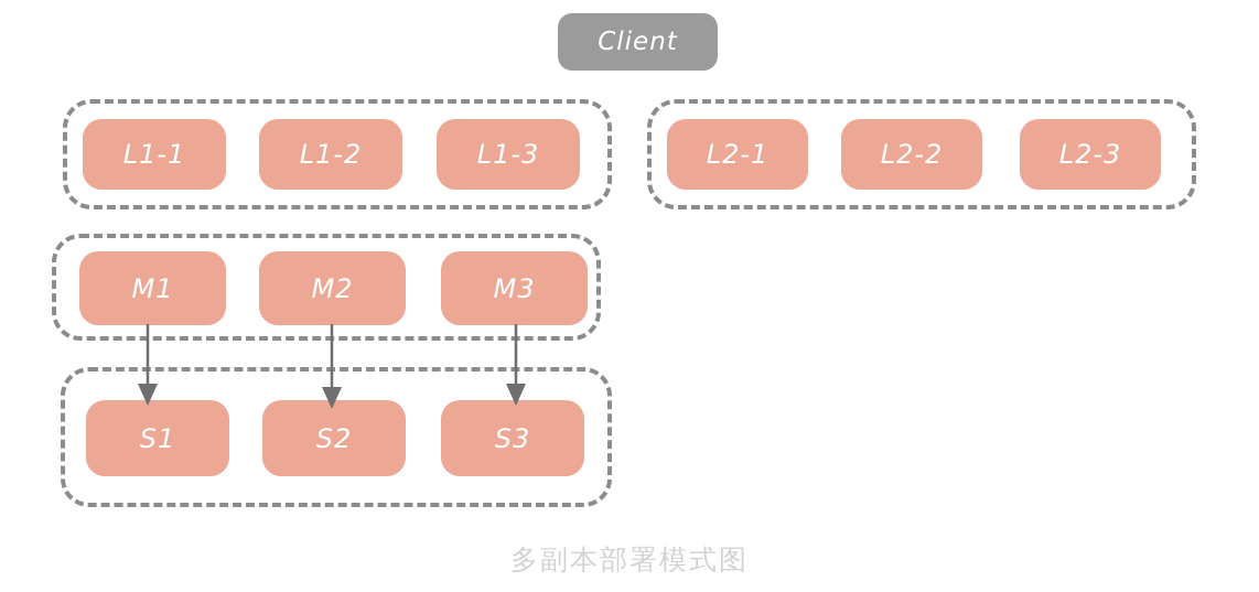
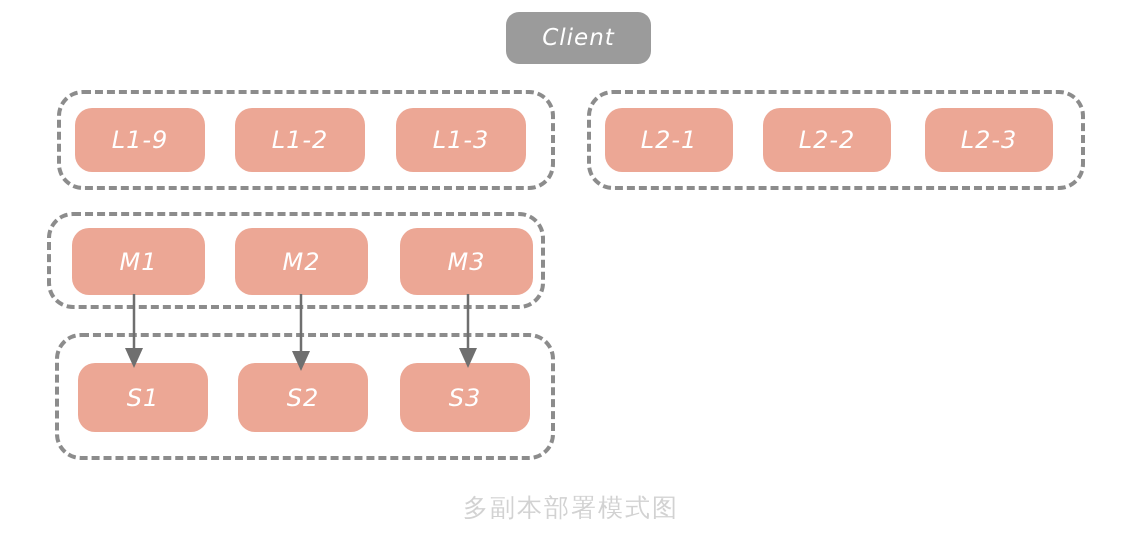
  Client
- L1-1
+ L1-9
  L1-2
  L1-3
  L2-1
  L2-2
  L2-3
  M1
  M2
  M3
  S1
  S2
  S3
  多副本部署模式图
